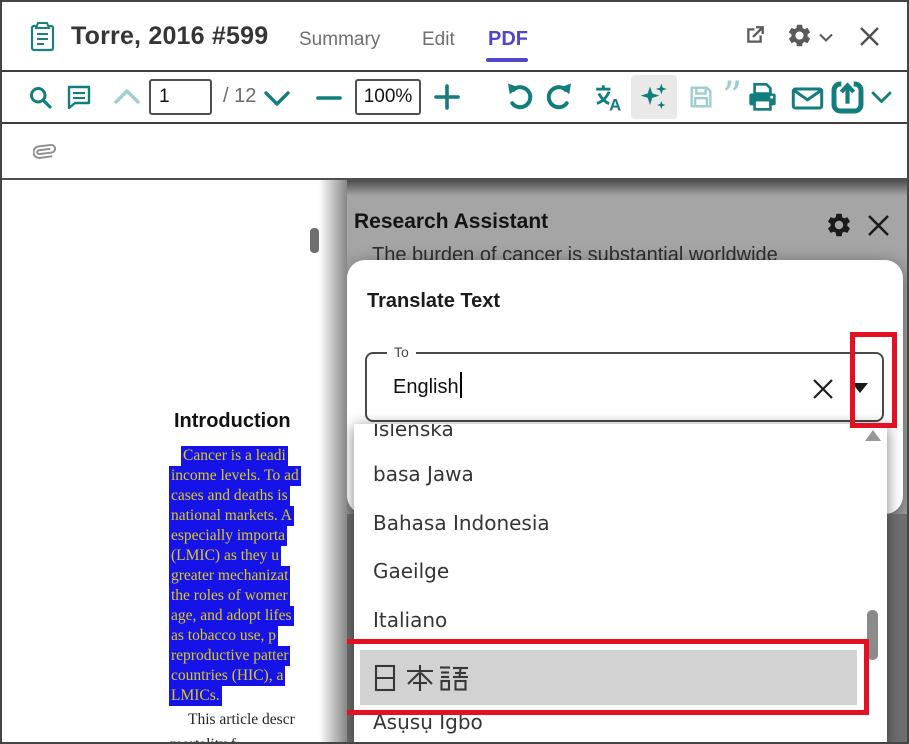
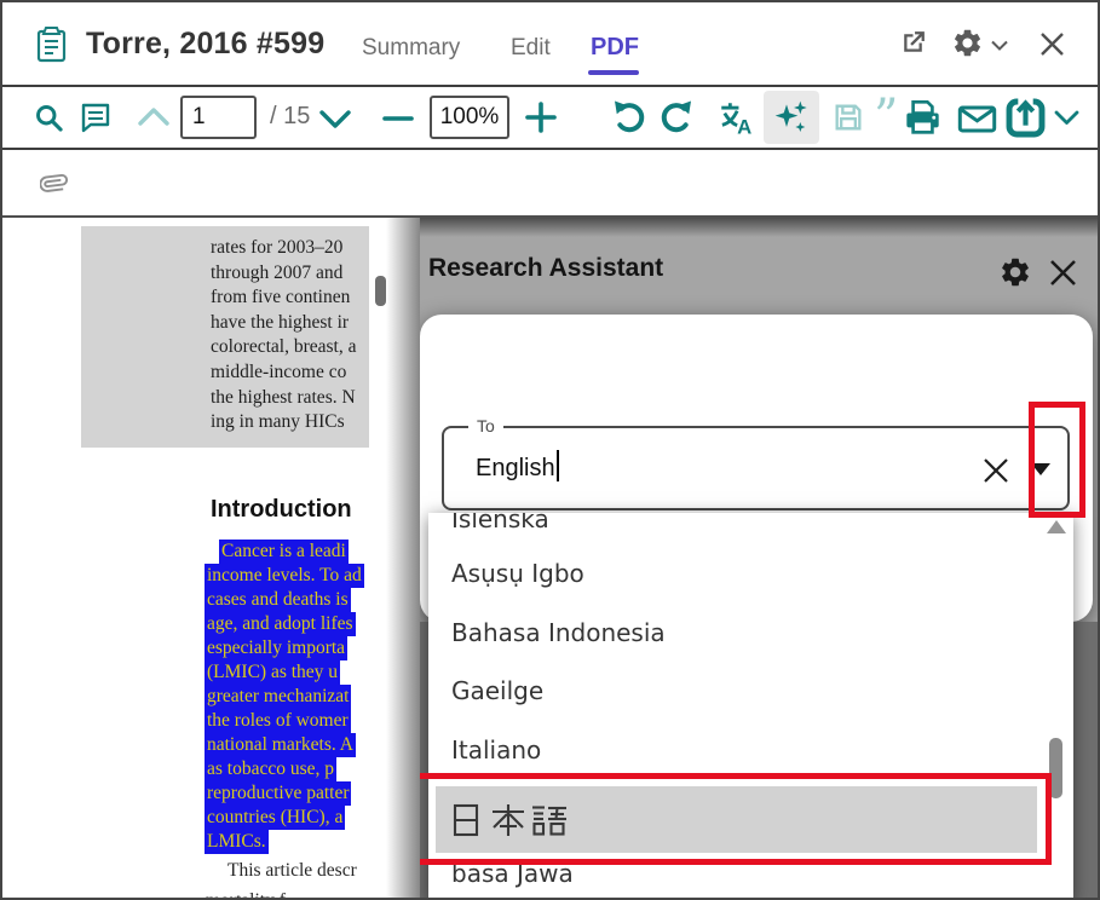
  Torre, 2016 #599
  Summary
  Edit
  PDF
  1
- / 12
+ / 15
  100%
  A
  ”
+ rates for 2003–20
+ through 2007 and
+ from five continen
+ have the highest ir
+ colorectal, breast, a
+ middle-income co
+ the highest rates. N
+ ing in many HICs
  Introduction
  Cancer is a leadi
  income levels. To ad
  cases and deaths is
- national markets. A
+ age, and adopt lifes
  especially importa
  (LMIC) as they u
  greater mechanizat
  the roles of womer
- age, and adopt lifes
+ national markets. A
  as tobacco use, p
  reproductive patter
  countries (HIC), a
  LMICs.
  This article descr
  Research Assistant
- The burden of cancer is substantial worldwide
- Translate Text
  To
  English
  Islenska
- basa Jawa
+ Asụsụ Igbo
  Bahasa Indonesia
  Gaeilge
  Italiano
- Asụsụ Igbo
+ basa Jawa
